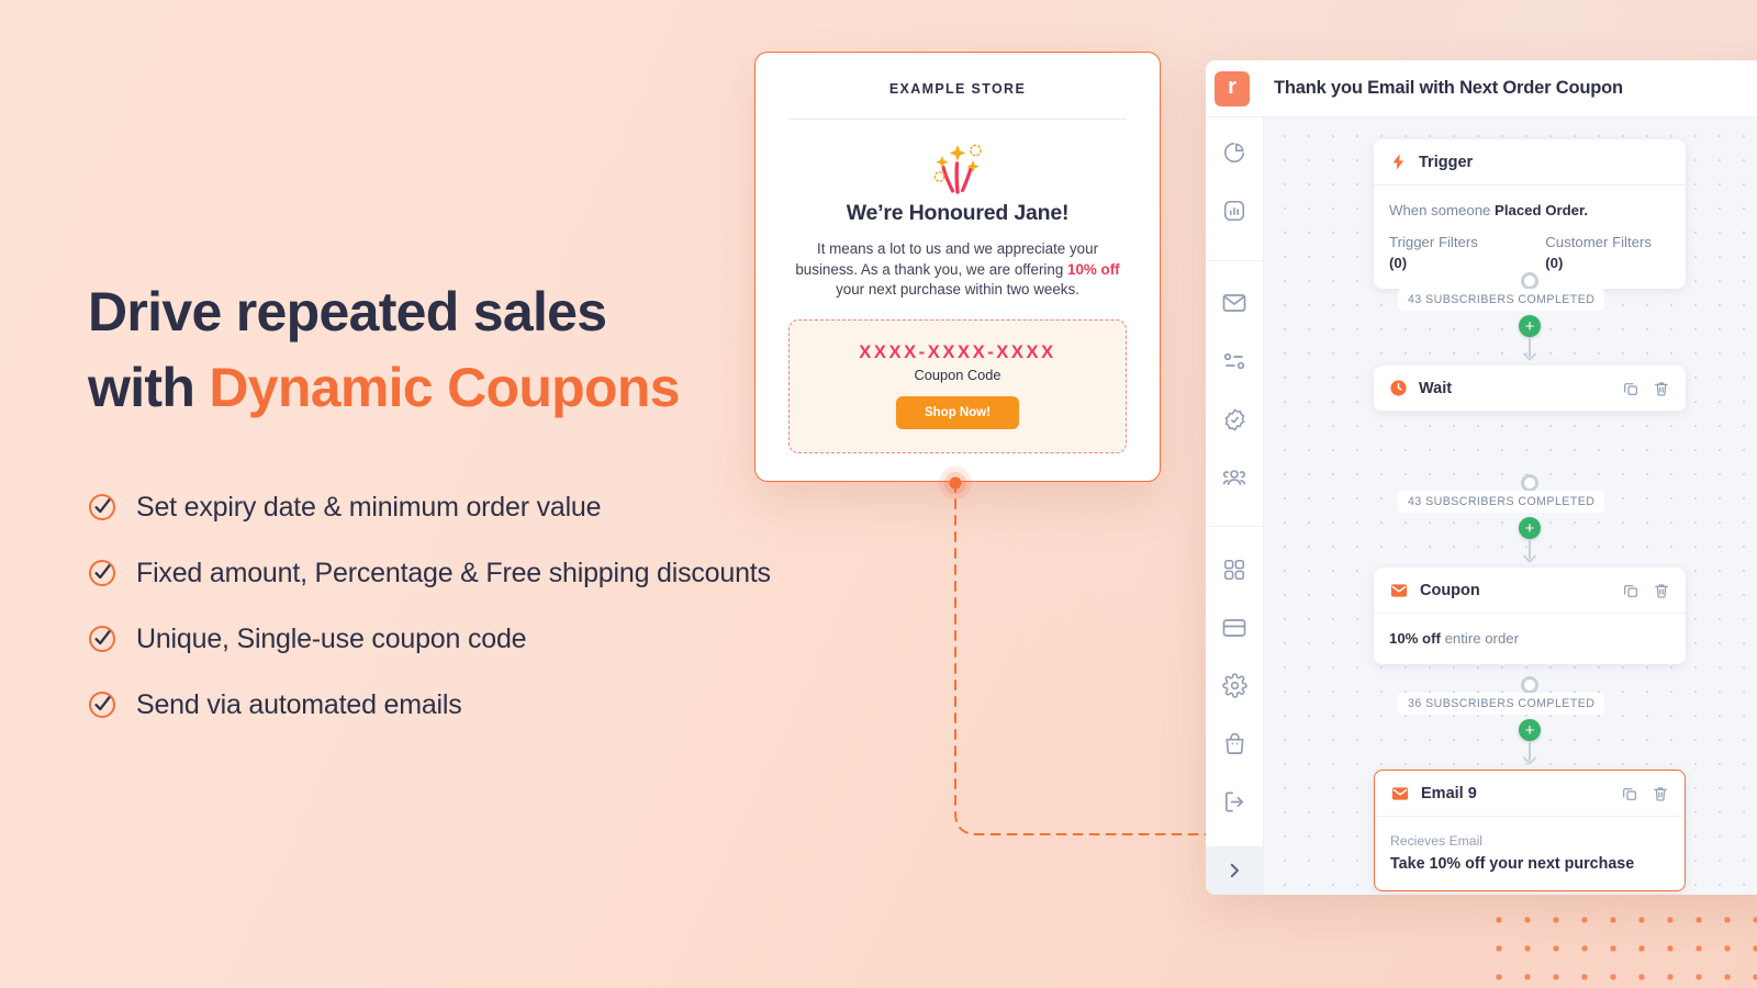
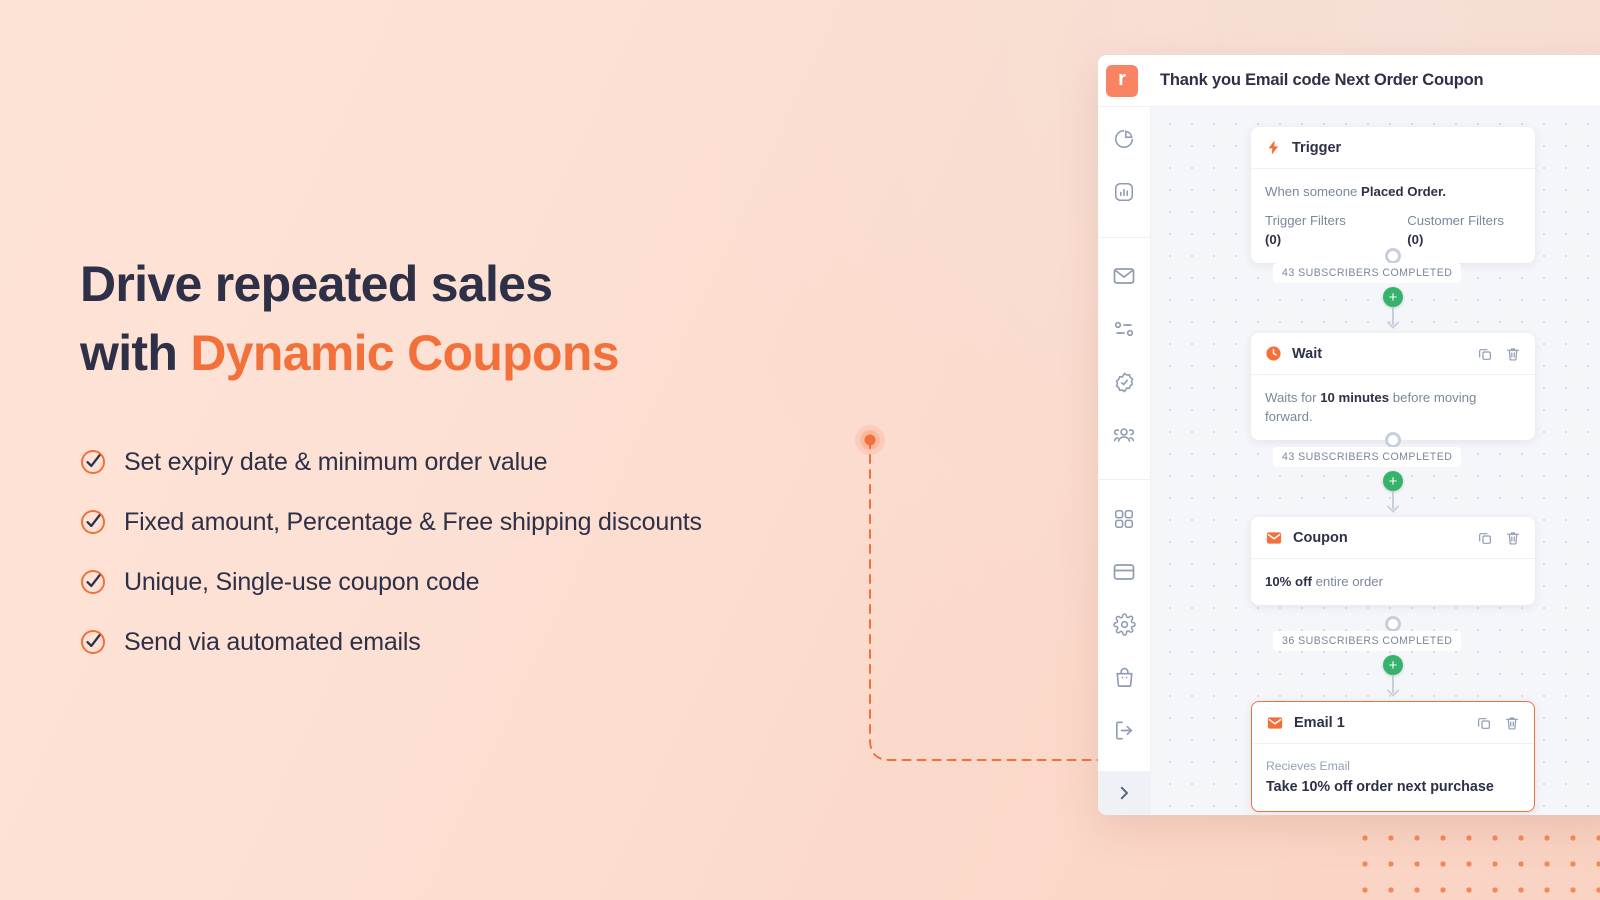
  Drive repeated sales
  with Dynamic Coupons
  Set expiry date & minimum order value
  Fixed amount, Percentage & Free shipping discounts
  Unique, Single-use coupon code
  Send via automated emails
- EXAMPLE STORE
- We’re Honoured Jane!
- It means a lot to us and we appreciate your business. As a thank you, we are offering 10% off your next purchase within two weeks.
- XXXX-XXXX-XXXX
- Coupon Code
- Shop Now!
  r
- Thank you Email with Next Order Coupon
+ Thank you Email code Next Order Coupon
  Trigger
  When someone Placed Order.
  Trigger Filters (0)
  Customer Filters (0)
  43 SUBSCRIBERS COMPLETED
  +
  Wait
+ Waits for 10 minutes before moving forward.
  43 SUBSCRIBERS COMPLETED
  +
  Coupon
  10% off entire order
  36 SUBSCRIBERS COMPLETED
  +
- Email 9
+ Email 1
  Recieves Email
- Take 10% off your next purchase
+ Take 10% off order next purchase
